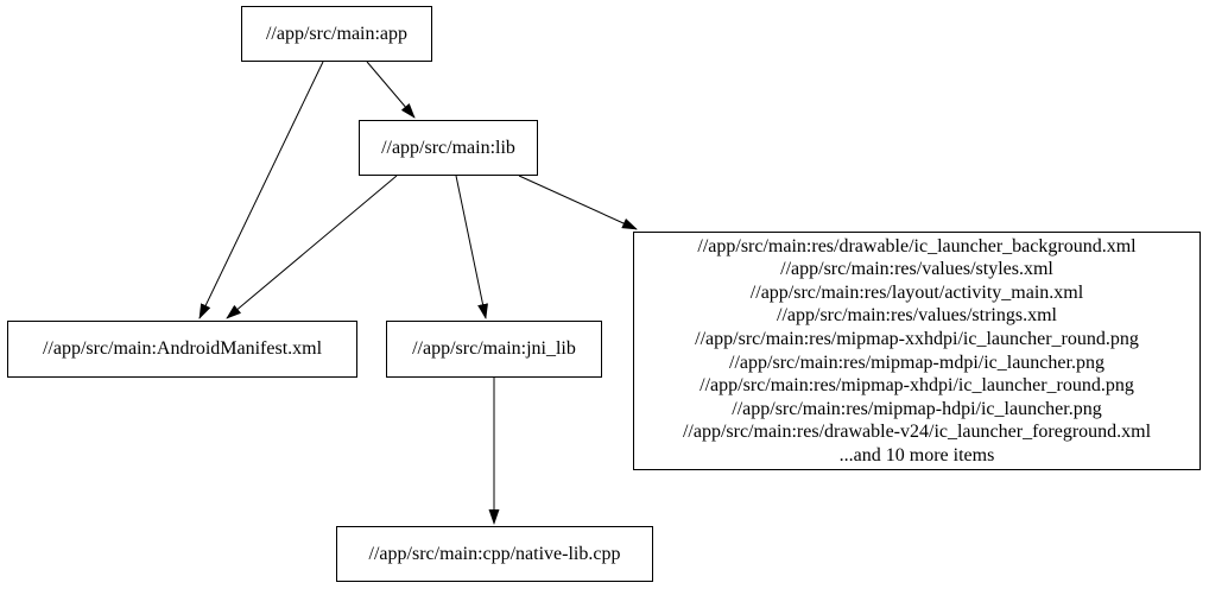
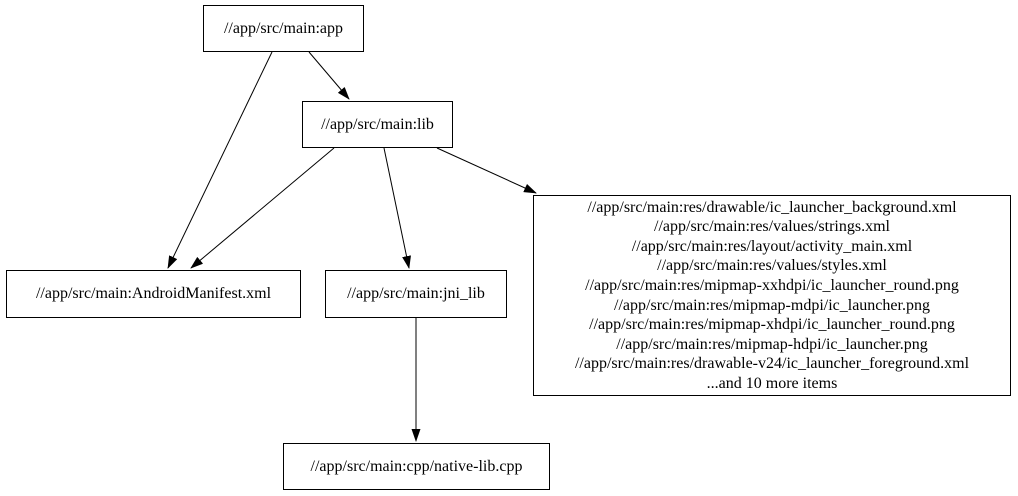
  //app/src/main:app
  //app/src/main:lib
  //app/src/main:AndroidManifest.xml
  //app/src/main:jni_lib
  //app/src/main:res/drawable/ic_launcher_background.xml
- //app/src/main:res/values/styles.xml
+ //app/src/main:res/values/strings.xml
  //app/src/main:res/layout/activity_main.xml
- //app/src/main:res/values/strings.xml
+ //app/src/main:res/values/styles.xml
  //app/src/main:res/mipmap-xxhdpi/ic_launcher_round.png
  //app/src/main:res/mipmap-mdpi/ic_launcher.png
  //app/src/main:res/mipmap-xhdpi/ic_launcher_round.png
  //app/src/main:res/mipmap-hdpi/ic_launcher.png
  //app/src/main:res/drawable-v24/ic_launcher_foreground.xml
  ...and 10 more items
  //app/src/main:cpp/native-lib.cpp
